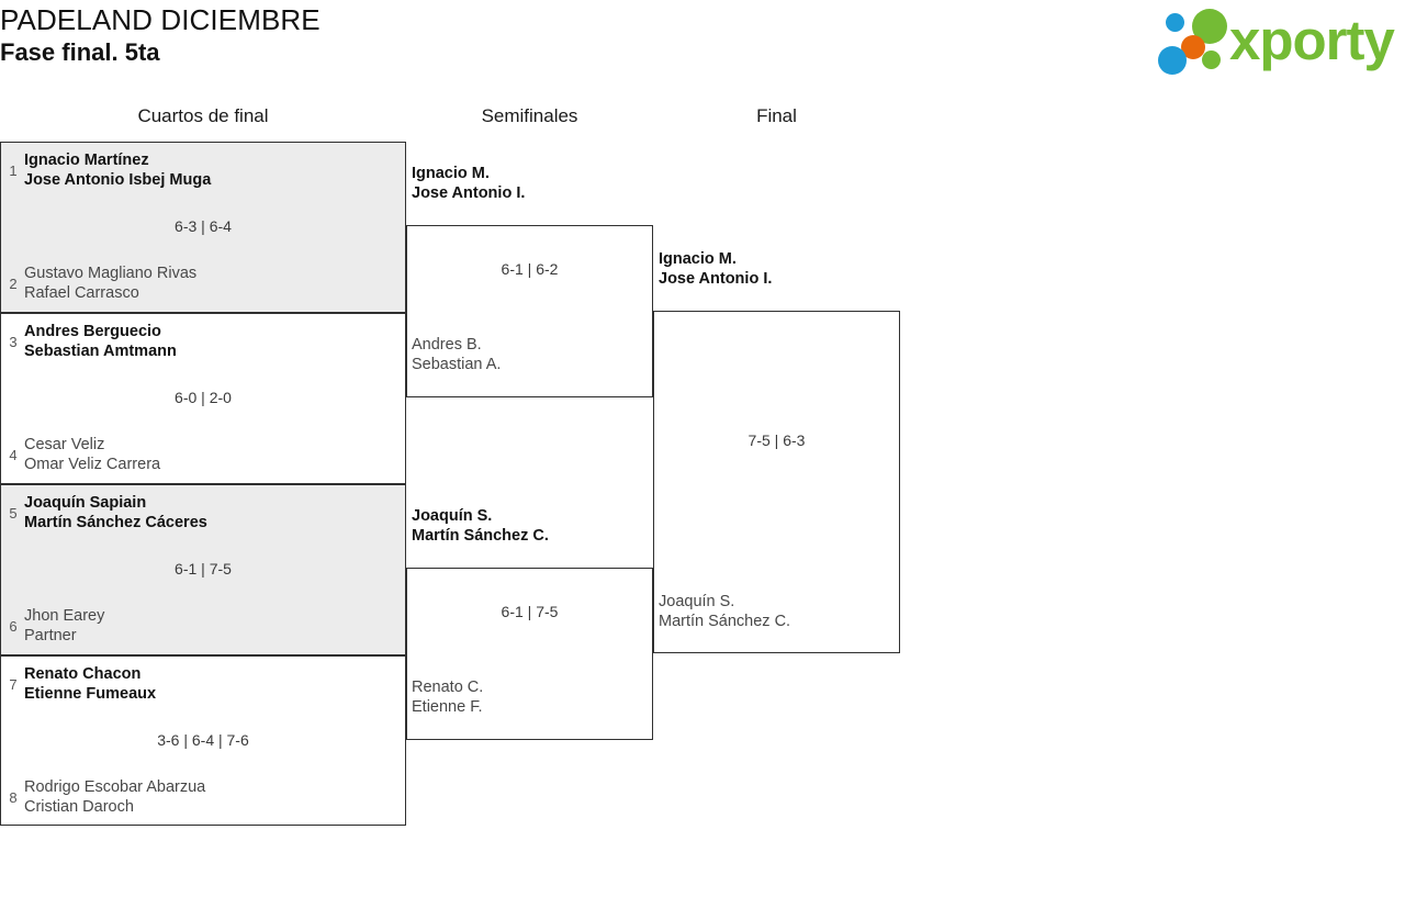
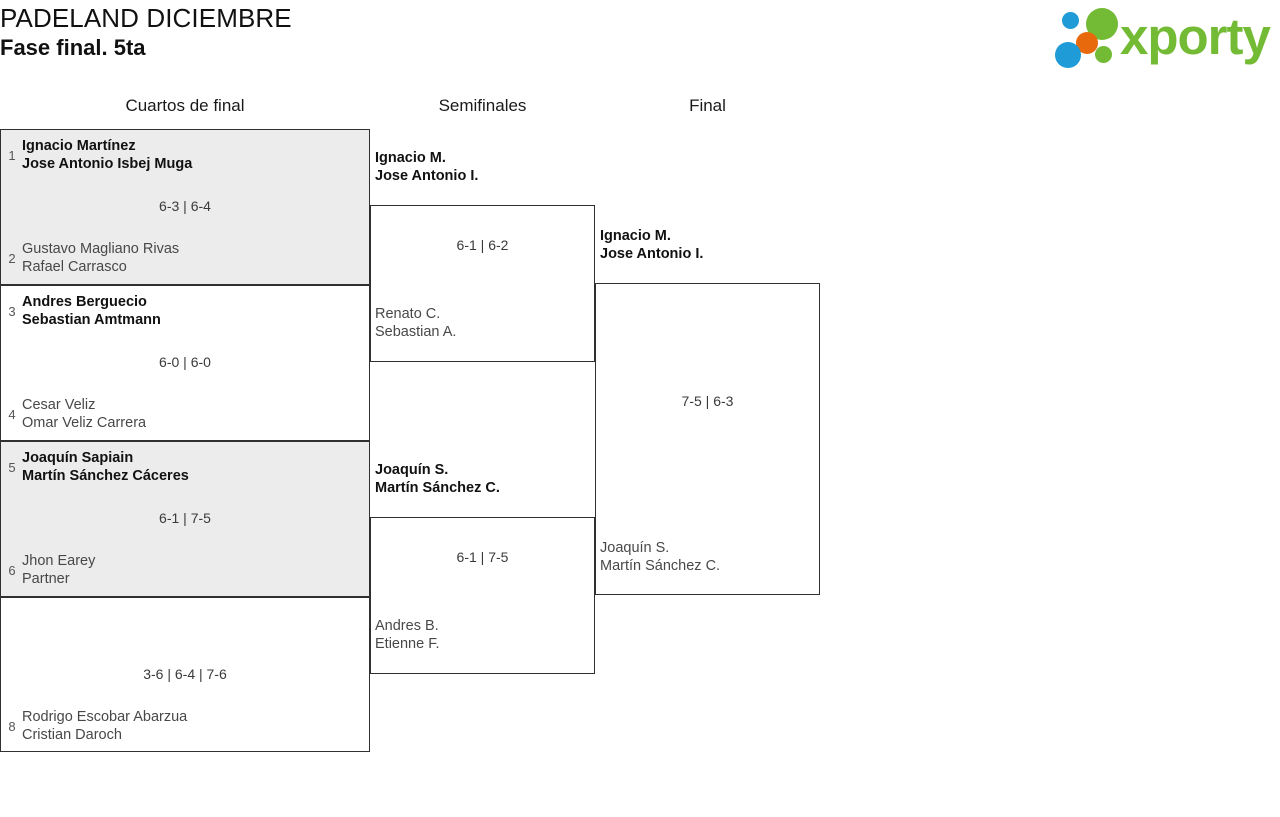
  PADELAND DICIEMBRE
  Fase final. 5ta
  xporty
  Cuartos de final
  Semifinales
  Final
  1
  Ignacio Martínez
  Jose Antonio Isbej Muga
  6-3 | 6-4
  2
  Gustavo Magliano Rivas
  Rafael Carrasco
  3
  Andres Berguecio
  Sebastian Amtmann
- 6-0 | 2-0
+ 6-0 | 6-0
  4
  Cesar Veliz
  Omar Veliz Carrera
  5
  Joaquín Sapiain
  Martín Sánchez Cáceres
  6-1 | 7-5
  6
  Jhon Earey
  Partner
- 7
- Renato Chacon
- Etienne Fumeaux
  3-6 | 6-4 | 7-6
  8
  Rodrigo Escobar Abarzua
  Cristian Daroch
  Ignacio M.
  Jose Antonio I.
  6-1 | 6-2
- Andres B.
+ Renato C.
  Sebastian A.
  Joaquín S.
  Martín Sánchez C.
  6-1 | 7-5
- Renato C.
+ Andres B.
  Etienne F.
  Ignacio M.
  Jose Antonio I.
  7-5 | 6-3
  Joaquín S.
  Martín Sánchez C.
